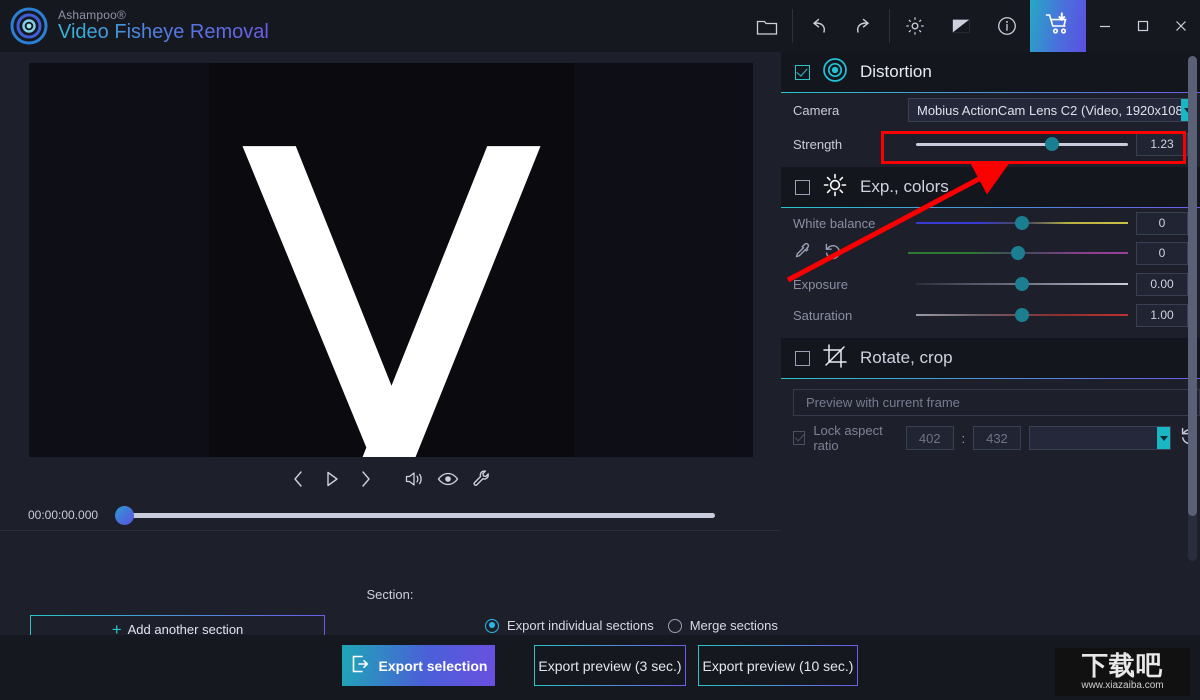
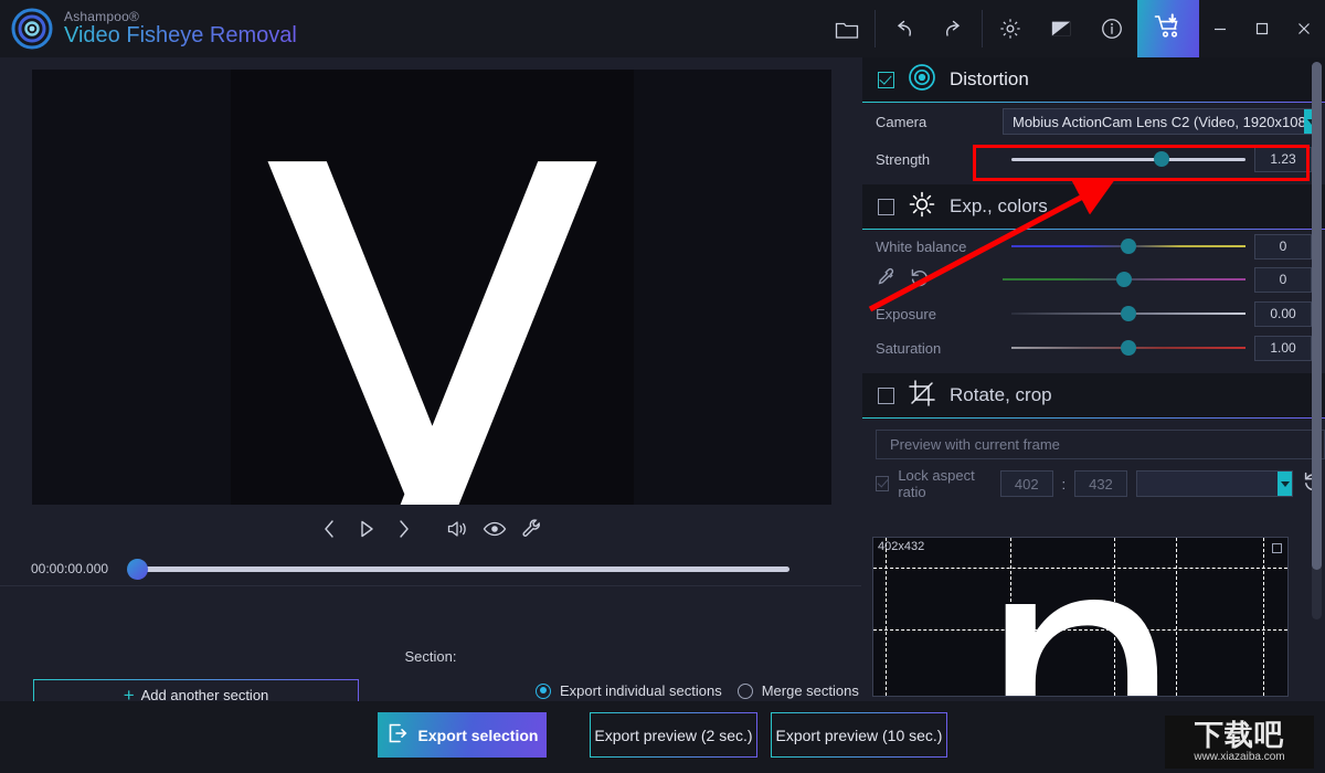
  Ashampoo®
  Video Fisheye Removal
  y
  00:00:00.000
  Section:
  +
  Add another section
  Export individual sections
  Merge sections
  Distortion
  Camera
  Mobius ActionCam Lens C2 (Video, 1920x108
  Strength
  1.23
  Exp., colors
  White balance
  0
  0
  Exposure
  0.00
  Saturation
  1.00
  Rotate, crop
  Preview with current frame
  Lock aspect ratio
  402
  :
  432
+ 402x432
+ n
  Export selection
- Export preview (3 sec.)
+ Export preview (2 sec.)
  Export preview (10 sec.)
  下载吧
  www.xiazaiba.com
